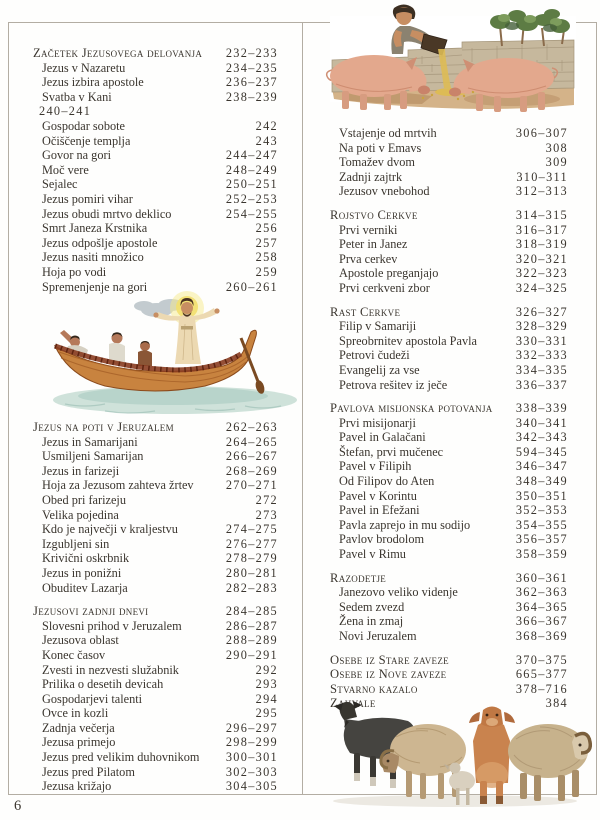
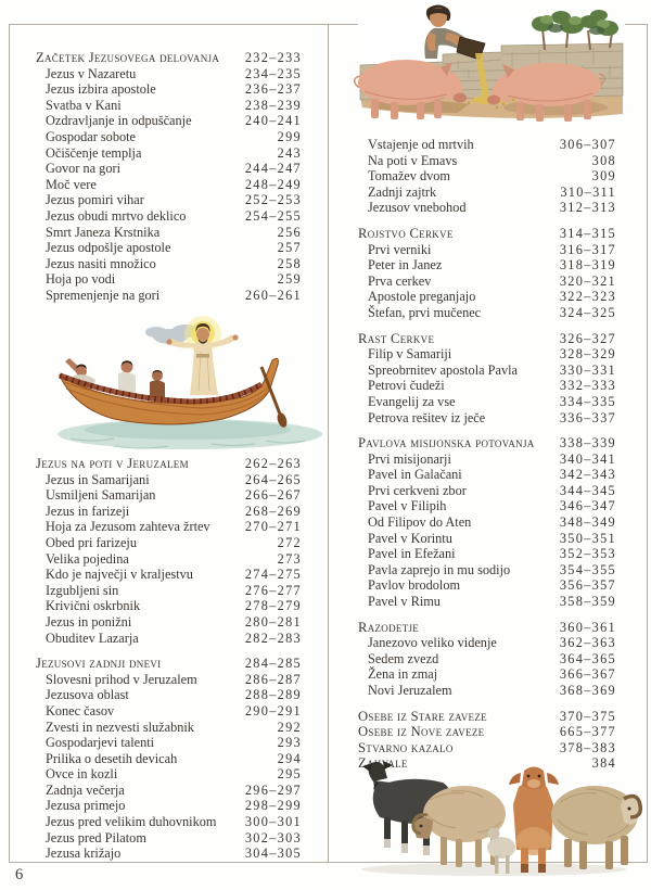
  Začetek Jezusovega delovanja
  232–233
  Jezus v Nazaretu
  234–235
  Jezus izbira apostole
  236–237
  Svatba v Kani
  238–239
+ Ozdravljanje in odpuščanje
  240–241
  Gospodar sobote
- 242
+ 299
  Očiščenje templja
  243
  Govor na gori
  244–247
  Moč vere
  248–249
- Sejalec
- 250–251
  Jezus pomiri vihar
  252–253
  Jezus obudi mrtvo deklico
  254–255
  Smrt Janeza Krstnika
  256
  Jezus odpošlje apostole
  257
  Jezus nasiti množico
  258
  Hoja po vodi
  259
  Spremenjenje na gori
  260–261
  Jezus na poti v Jeruzalem
  262–263
  Jezus in Samarijani
  264–265
  Usmiljeni Samarijan
  266–267
  Jezus in farizeji
  268–269
  Hoja za Jezusom zahteva žrtev
  270–271
  Obed pri farizeju
  272
  Velika pojedina
  273
  Kdo je največji v kraljestvu
  274–275
  Izgubljeni sin
  276–277
  Krivični oskrbnik
  278–279
  Jezus in ponižni
  280–281
  Obuditev Lazarja
  282–283
  Jezusovi zadnji dnevi
  284–285
  Slovesni prihod v Jeruzalem
  286–287
  Jezusova oblast
  288–289
  Konec časov
  290–291
  Zvesti in nezvesti služabnik
  292
- Prilika o desetih devicah
+ Gospodarjevi talenti
  293
- Gospodarjevi talenti
+ Prilika o desetih devicah
  294
  Ovce in kozli
  295
  Zadnja večerja
  296–297
  Jezusa primejo
  298–299
  Jezus pred velikim duhovnikom
  300–301
  Jezus pred Pilatom
  302–303
  Jezusa križajo
  304–305
  Vstajenje od mrtvih
  306–307
  Na poti v Emavs
  308
  Tomažev dvom
  309
  Zadnji zajtrk
  310–311
  Jezusov vnebohod
  312–313
  Rojstvo Cerkve
  314–315
  Prvi verniki
  316–317
  Peter in Janez
  318–319
  Prva cerkev
  320–321
  Apostole preganjajo
  322–323
- Prvi cerkveni zbor
+ Štefan, prvi mučenec
  324–325
  Rast Cerkve
  326–327
  Filip v Samariji
  328–329
  Spreobrnitev apostola Pavla
  330–331
  Petrovi čudeži
  332–333
  Evangelij za vse
  334–335
  Petrova rešitev iz ječe
  336–337
  Pavlova misijonska potovanja
  338–339
  Prvi misijonarji
  340–341
  Pavel in Galačani
  342–343
- Štefan, prvi mučenec
+ Prvi cerkveni zbor
- 594–345
+ 344–345
  Pavel v Filipih
  346–347
  Od Filipov do Aten
  348–349
  Pavel v Korintu
  350–351
  Pavel in Efežani
  352–353
  Pavla zaprejo in mu sodijo
  354–355
  Pavlov brodolom
  356–357
  Pavel v Rimu
  358–359
  Razodetje
  360–361
  Janezovo veliko videnje
  362–363
  Sedem zvezd
  364–365
  Žena in zmaj
  366–367
  Novi Jeruzalem
  368–369
  Osebe iz Stare zaveze
  370–375
  Osebe iz Nove zaveze
  665–377
  Stvarno kazalo
- 378–716
+ 378–383
  Zaale
  384
  6
